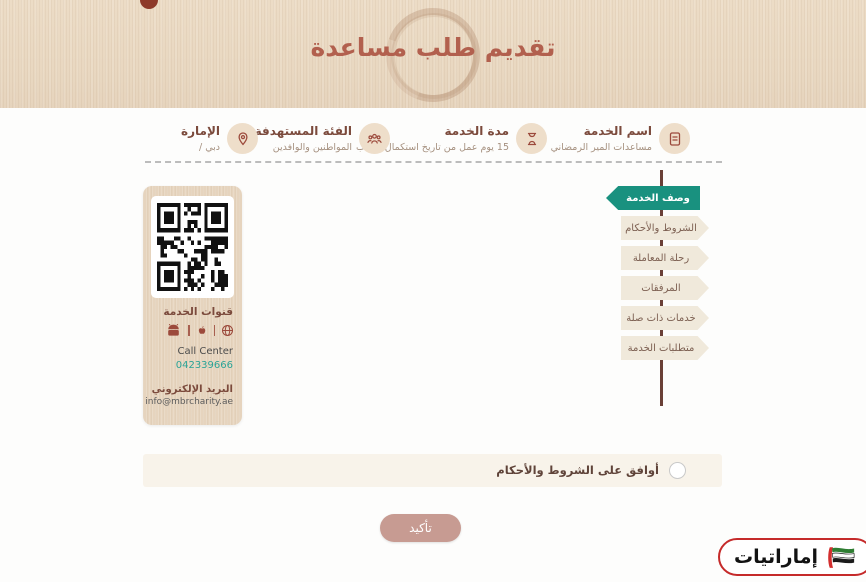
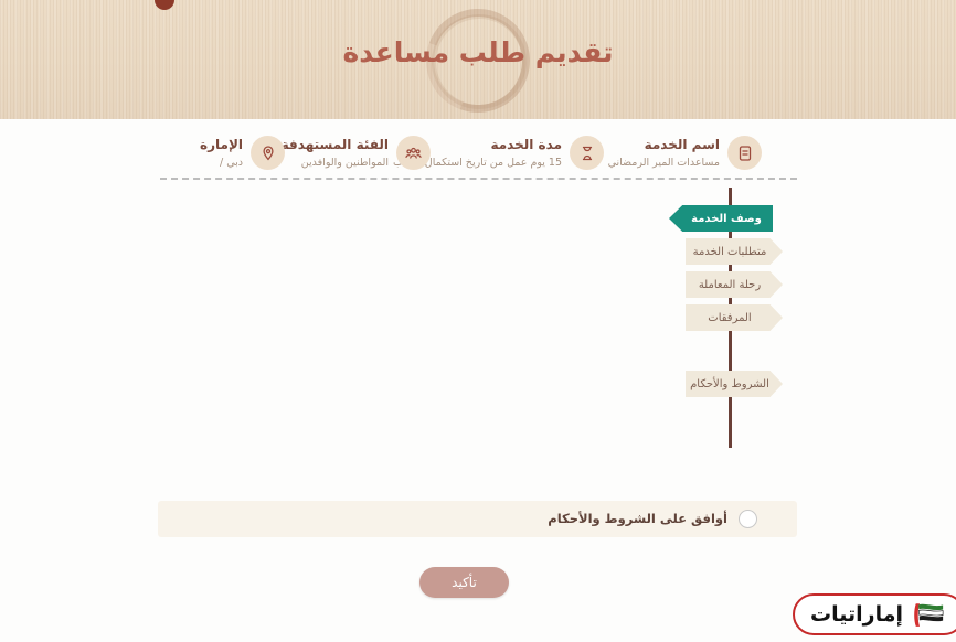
  تقديم طلب مساعدة
  اسم الخدمة
  مساعدات المير الرمضاني
  مدة الخدمة
  15 يوم عمل من تاريخ استكمالب
  الفئة المستهدفة
  المواطنين والوافدين
  الإمارة
  دبي /
- قنوات الخدمة
- Call Center
- 042339666
- البريد الإلكتروني
- info@mbrcharity.ae
  وصف الخدمة
- الشروط والأحكام
+ متطلبات الخدمة
  رحلة المعاملة
  المرفقات
- خدمات ذات صلة
- متطلبات الخدمة
+ الشروط والأحكام
  أوافق على الشروط والأحكام
  تأكيد
  إماراتيات
